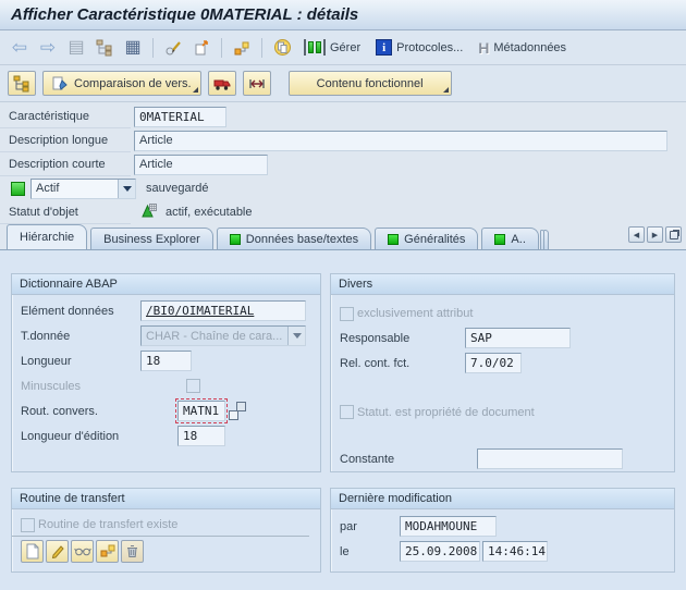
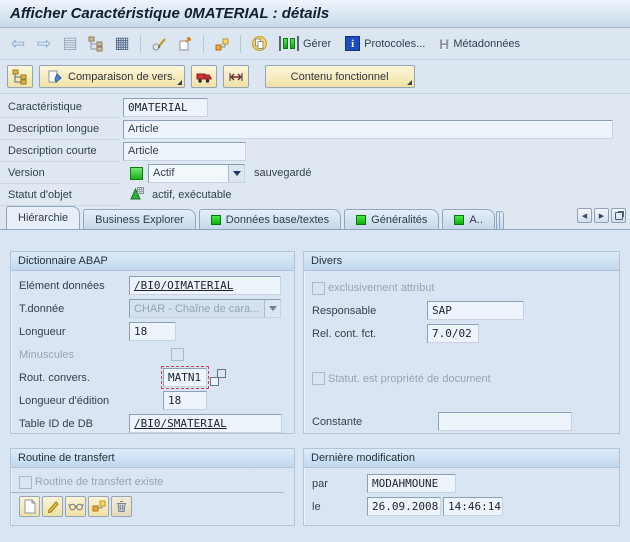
  Afficher Caractéristique 0MATERIAL : détails
  ⇦
  ⇨
  ▤
  ▦
  Gérer
  i
  Protocoles...
  H
  Métadonnées
  Comparaison de vers.
  Contenu fonctionnel
  Caractéristique
  0MATERIAL
  Description longue
  Article
  Description courte
  Article
+ Version
  Actif
  sauvegardé
  Statut d'objet
  actif, exécutable
  Hiérarchie
  Business Explorer
  Données base/textes
  Généralités
  A..
  Dictionnaire ABAP
  Elément données
  /BI0/OIMATERIAL
  T.donnée
  CHAR - Chaîne de cara...
  Longueur
  18
  Minuscules
  Rout. convers.
  MATN1
  Longueur d'édition
  18
+ Table ID de DB
+ /BI0/SMATERIAL
  Divers
  exclusivement attribut
  Responsable
  SAP
  Rel. cont. fct.
  7.0/02
  Statut. est propriété de document
  Constante
  Routine de transfert
  Routine de transfert existe
  Dernière modification
  par
  MODAHMOUNE
  le
- 25.09.2008
+ 26.09.2008
  14:46:14
